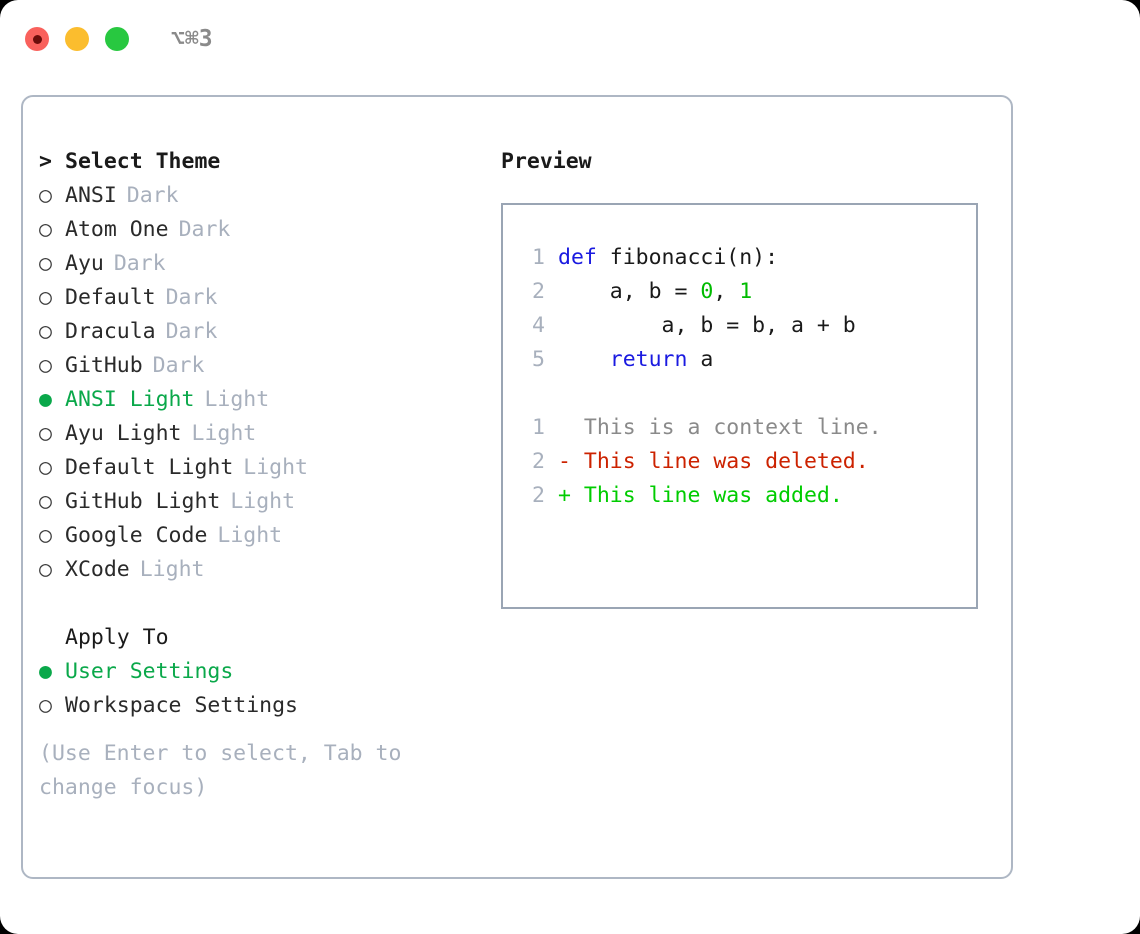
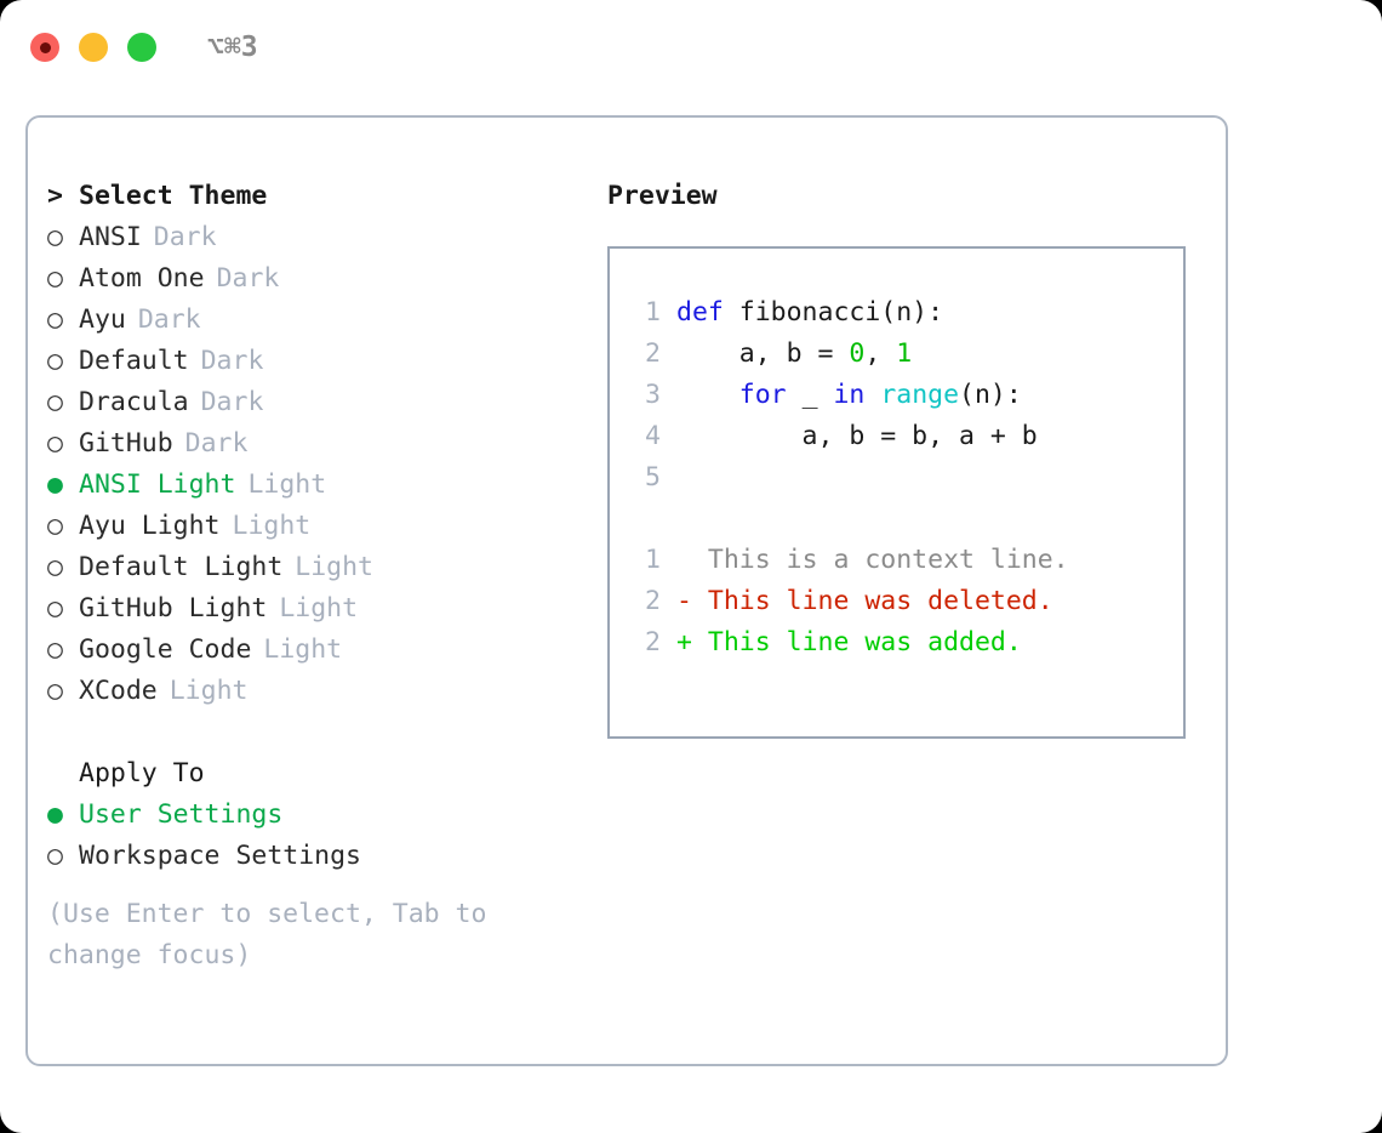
  ⌥⌘3
  >
  Select Theme
  ○
  ANSI
  Dark
  ○
  Atom One
  Dark
  ○
  Ayu
  Dark
  ○
  Default
  Dark
  ○
  Dracula
  Dark
  ○
  GitHub
  Dark
  ●
  ANSI Light
  Light
  ○
  Ayu Light
  Light
  ○
  Default Light
  Light
  ○
  GitHub Light
  Light
  ○
  Google Code
  Light
  ○
  XCode
  Light
  Apply To
  ●
  User Settings
  ○
  Workspace Settings
  (Use Enter to select, Tab to change focus)
  Preview
  1
  def fibonacci(n):
  2
  a, b = 0, 1
+ 3
+ for _ in range(n):
  4
  a, b = b, a + b
  5
- return a
  1
  This is a context line.
  2
  -
  This line was deleted.
  2
  +
  This line was added.
